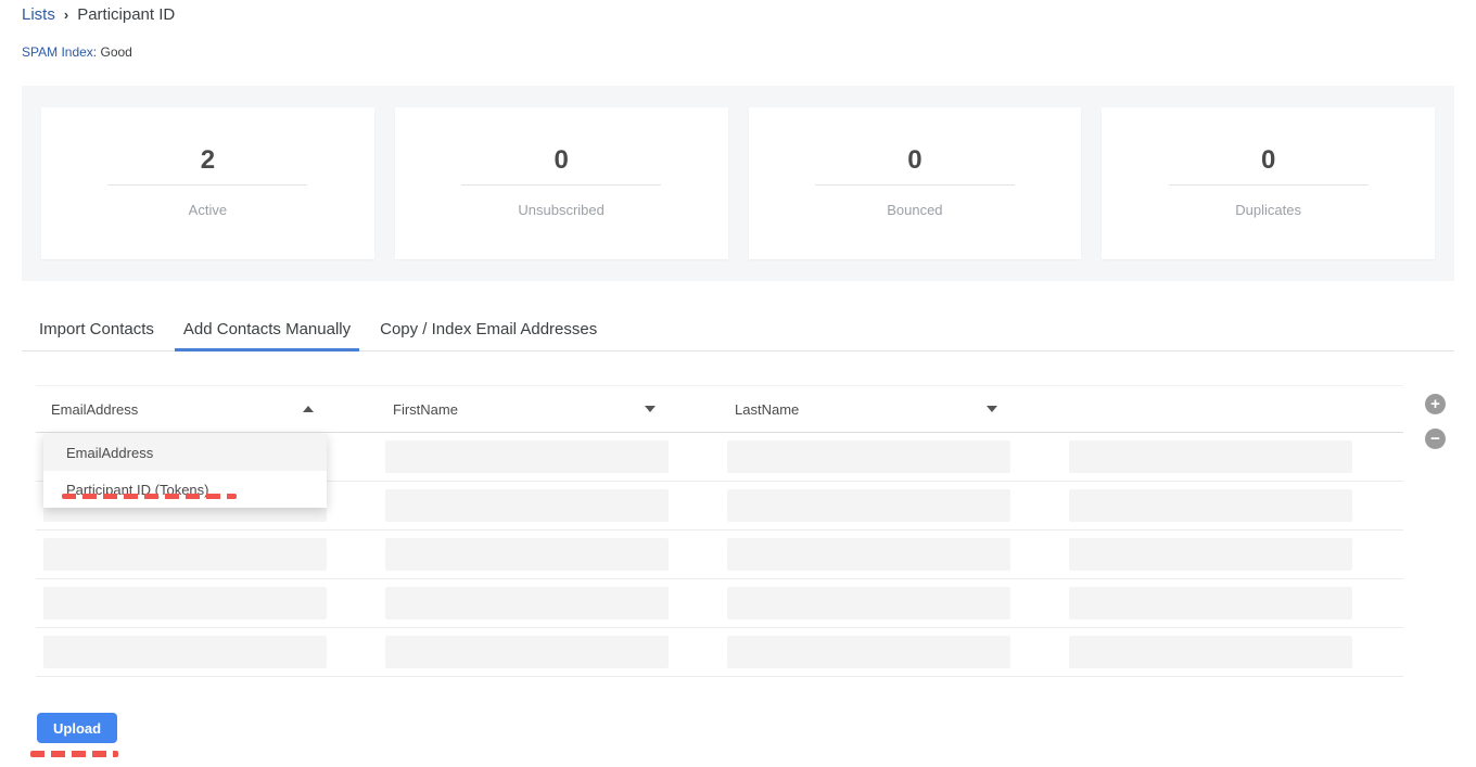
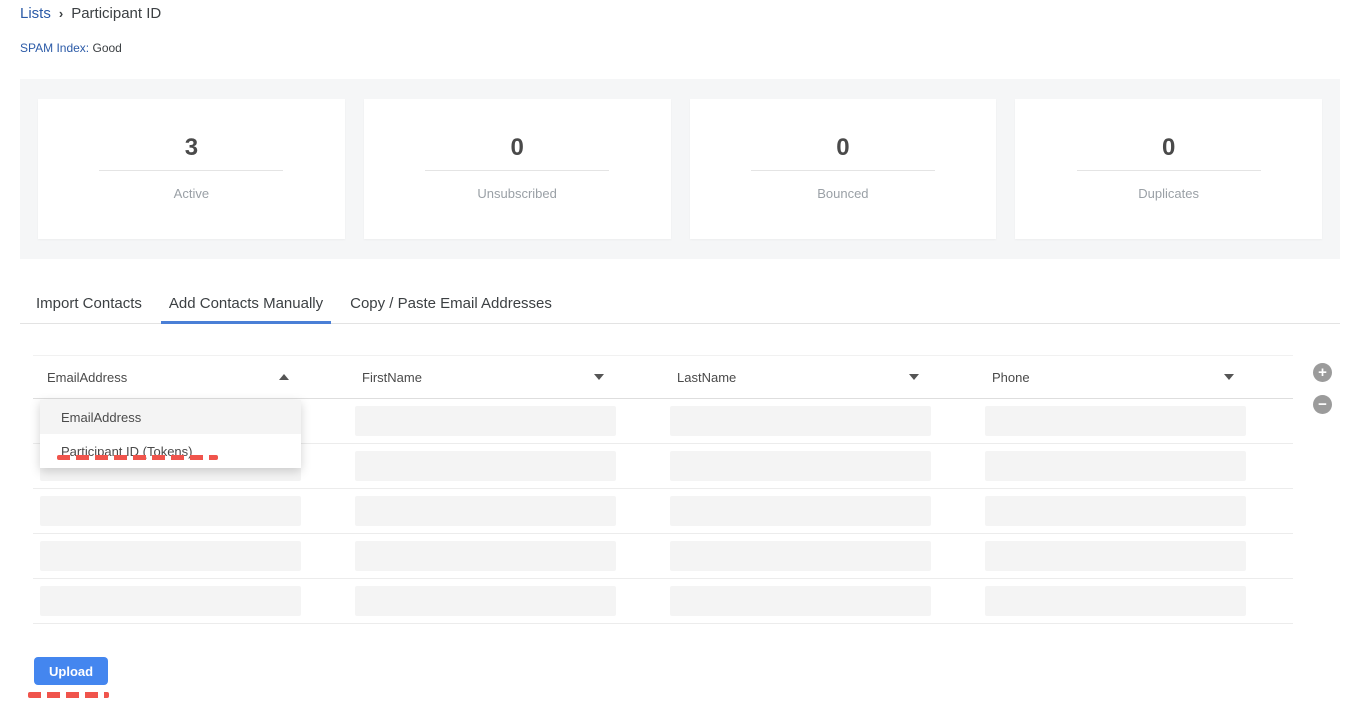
  Lists
  ›
  Participant ID
  SPAM Index: Good
- 2
+ 3
  Active
  0
  Unsubscribed
  0
  Bounced
  0
  Duplicates
  Import Contacts
  Add Contacts Manually
- Copy / Index Email Addresses
+ Copy / Paste Email Addresses
  EmailAddress
  FirstName
  LastName
+ Phone
  EmailAddress
  Participant ID (Tokens)
  +
  −
  Upload
